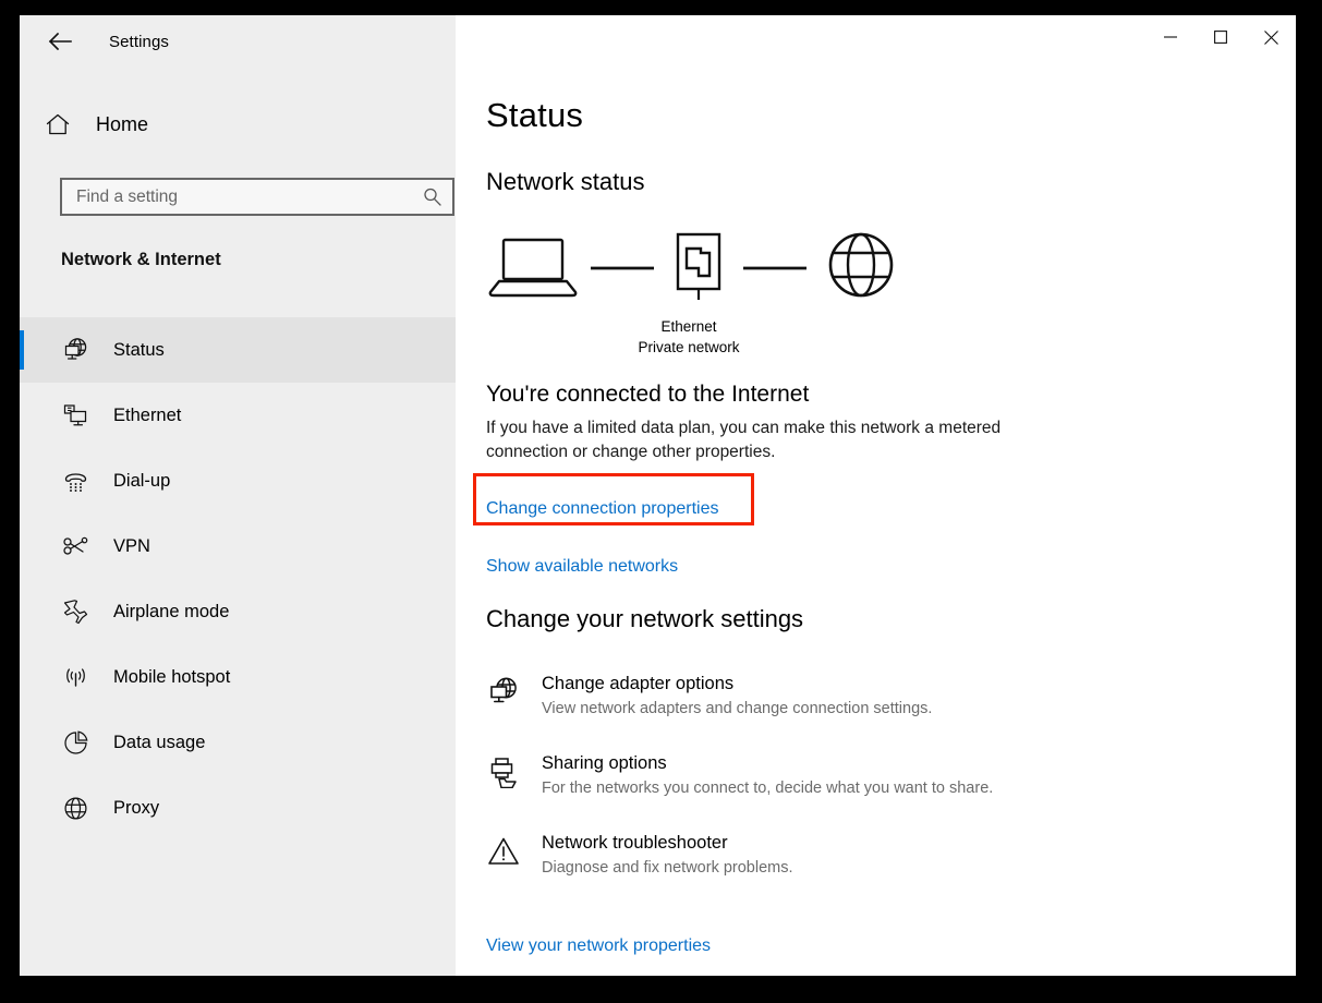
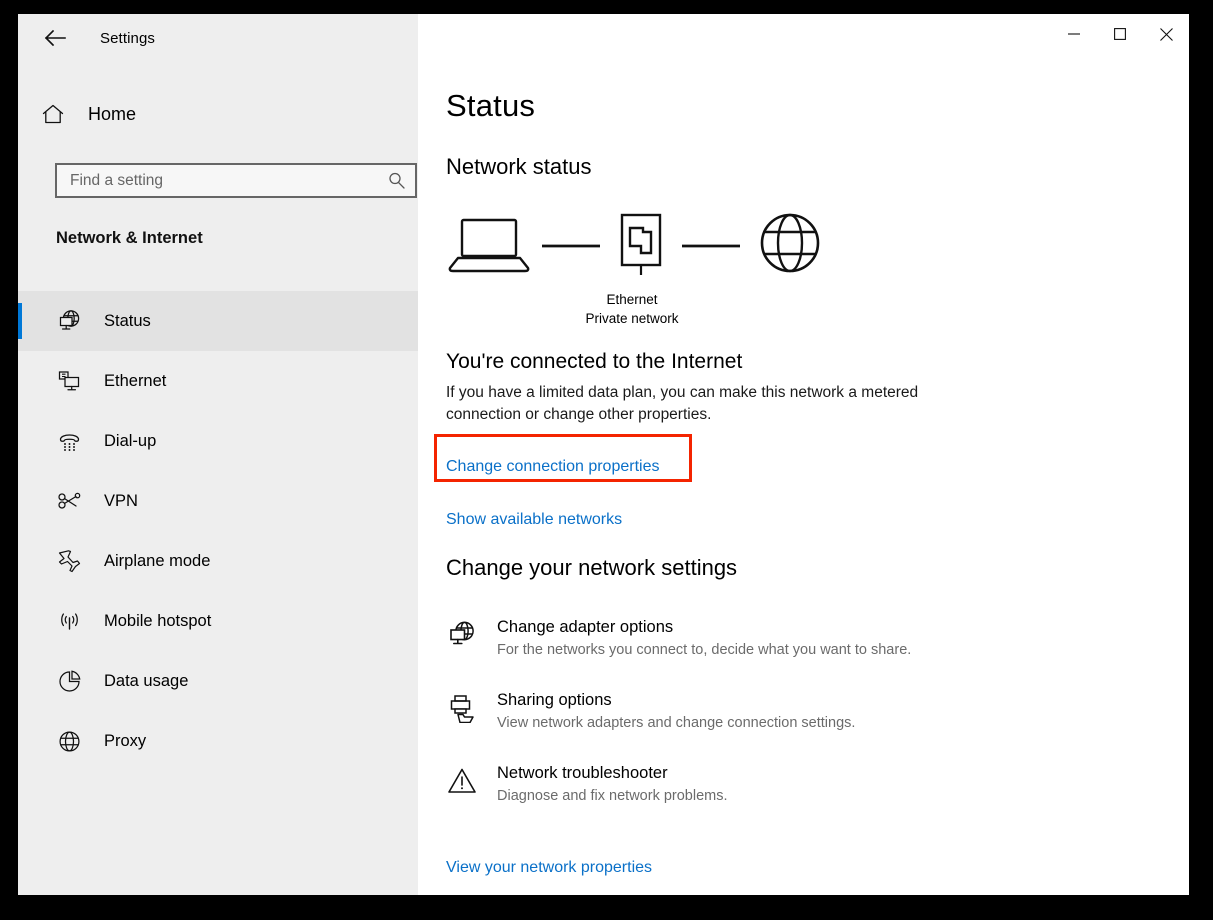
  Settings
  Home
  Find a setting
  Network & Internet
  Status
  Ethernet
  Dial-up
  VPN
  Airplane mode
  Mobile hotspot
  Data usage
  Proxy
  Status
  Network status
  Ethernet
  Private network
  You're connected to the Internet
  If you have a limited data plan, you can make this network a metered connection or change other properties.
  Change connection properties
  Show available networks
  Change your network settings
  Change adapter options
- View network adapters and change connection settings.
+ For the networks you connect to, decide what you want to share.
  Sharing options
- For the networks you connect to, decide what you want to share.
+ View network adapters and change connection settings.
  Network troubleshooter
  Diagnose and fix network problems.
  View your network properties
